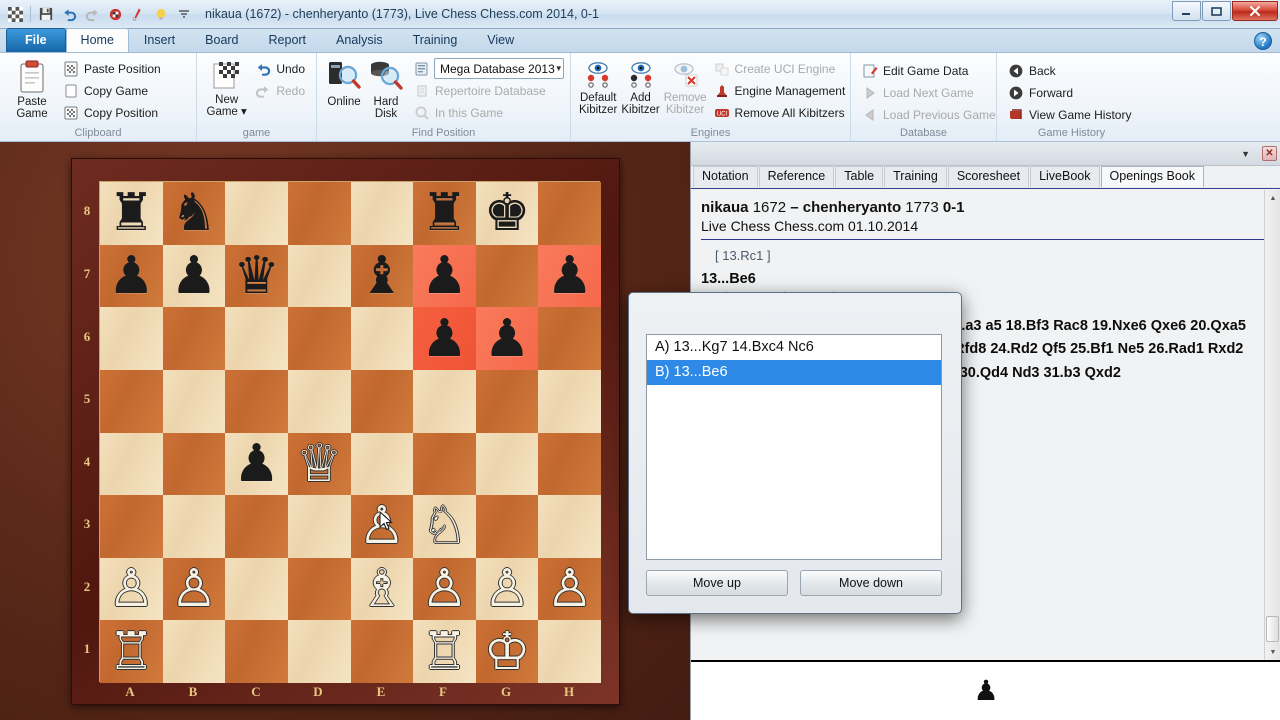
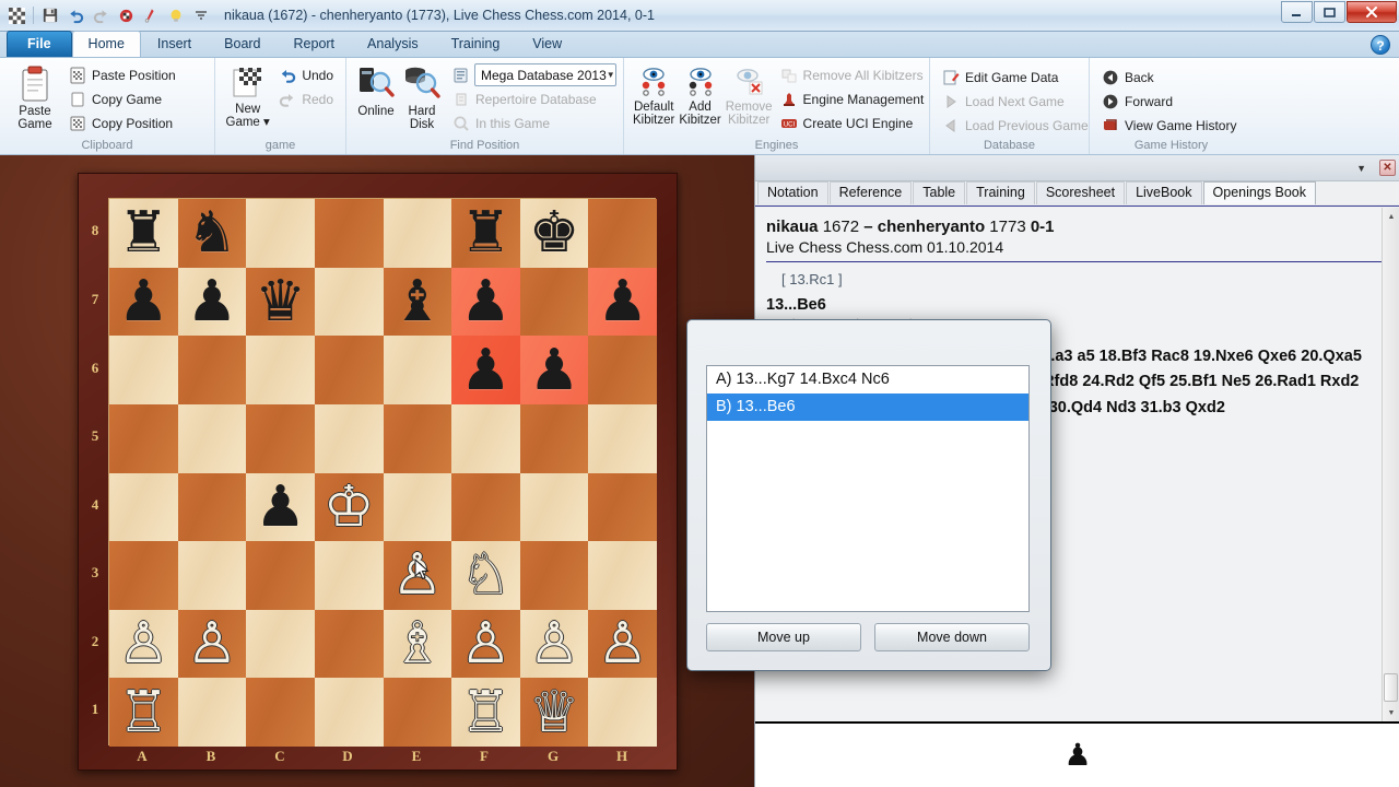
  nikaua (1672) - chenheryanto (1773), Live Chess Chess.com 2014, 0-1
  File
  Home
  Insert
  Board
  Report
  Analysis
  Training
  View
  ?
  Paste
  Game
  Paste Position
  Copy Game
  Copy Position
  Clipboard
  New
  Game ▾
  Undo
  Redo
  game
  Online
  Hard
  Disk
  Mega Database 2013
  ▼
  Repertoire Database
  In this Game
  Find Position
  Default
  Kibitzer
  Add
  Kibitzer
  Remove
  Kibitzer
- Create UCI Engine
+ Remove All Kibitzers
  Engine Management
- Remove All Kibitzers
+ Create UCI Engine
  Engines
  Edit Game Data
  Load Next Game
  Load Previous Game
  Database
  Back
  Forward
  View Game History
  Game History
  ♜
  ♞
  ♜
  ♚
  ♟
  ♟
  ♛
  ♝
  ♟
  ♟
  ♟
  ♟
  ♟
- ♕
+ ♔
  ♙
  ♘
  ♙
  ♙
  ♗
  ♙
  ♙
  ♙
  ♖
  ♖
- ♔
+ ♕
  8
  7
  6
  5
  4
  3
  2
  1
  A
  B
  C
  D
  E
  F
  G
  H
  ▼
  ✕
  Notation
  Reference
  Table
  Training
  Scoresheet
  LiveBook
  Openings Book
  nikaua 1672 – chenheryanto 1773 0-1
  Live Chess Chess.com 01.10.2014
  [ 13.Rc1 ]
  13...Be6
  ♟
  A) 13...Kg7 14.Bxc4 Nc6
  B) 13...Be6
  Move up
  Move down
